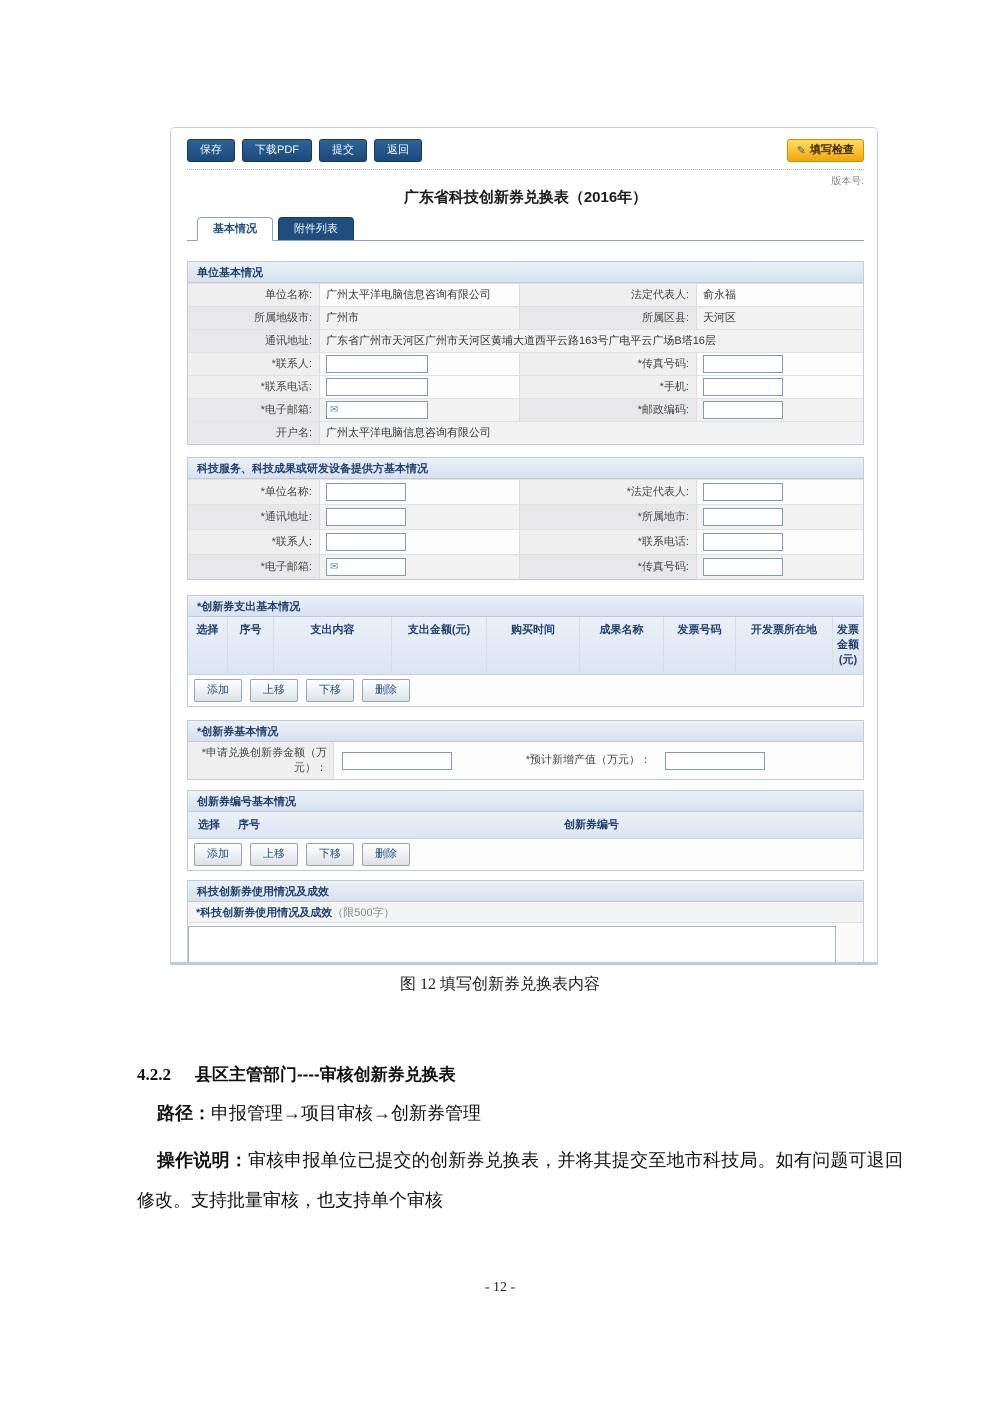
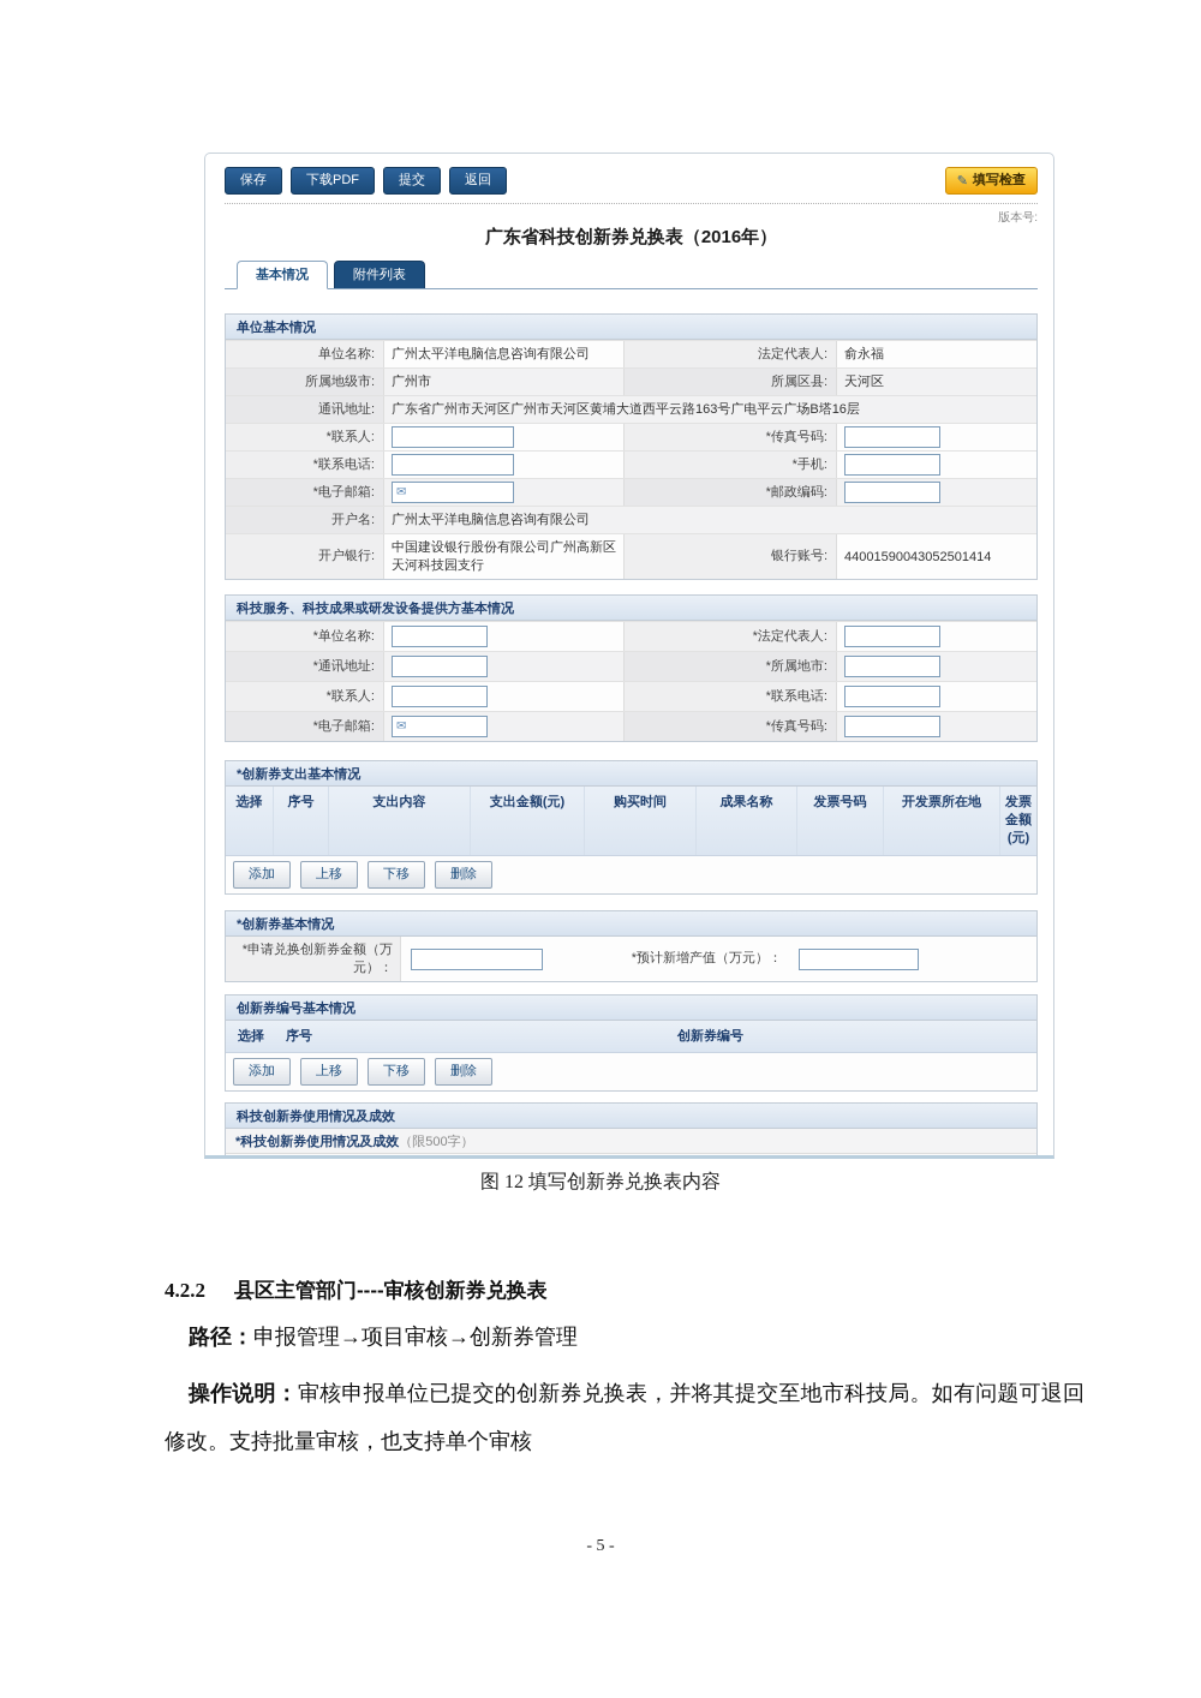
  保存
  下载PDF
  提交
  返回
  ✎
  填写检查
  版本号:
  广东省科技创新券兑换表（2016年）
  基本情况
  附件列表
  单位基本情况
  单位名称:
  广州太平洋电脑信息咨询有限公司
  法定代表人:
  俞永福
  所属地级市:
  广州市
  所属区县:
  天河区
  通讯地址:
  广东省广州市天河区广州市天河区黄埔大道西平云路163号广电平云广场B塔16层
  *联系人:
  *传真号码:
  *联系电话:
  *手机:
  *电子邮箱:
  ✉
  *邮政编码:
  开户名:
  广州太平洋电脑信息咨询有限公司
+ 开户银行:
+ 中国建设银行股份有限公司广州高新区天河科技园支行
+ 银行账号:
+ 44001590043052501414
  科技服务、科技成果或研发设备提供方基本情况
  *单位名称:
  *法定代表人:
  *通讯地址:
  *所属地市:
  *联系人:
  *联系电话:
  *电子邮箱:
  ✉
  *传真号码:
  *创新券支出基本情况
  选择
  序号
  支出内容
  支出金额(元)
  购买时间
  成果名称
  发票号码
  开发票所在地
  发票金额(元)
  添加
  上移
  下移
  删除
  *创新券基本情况
  *申请兑换创新券金额（万元）：
  *预计新增产值（万元）：
  创新券编号基本情况
  选择
  序号
  创新券编号
  添加
  上移
  下移
  删除
  科技创新券使用情况及成效
  *科技创新券使用情况及成效（限500字）
  图 12 填写创新券兑换表内容
  4.2.2 县区主管部门----审核创新券兑换表
  路径：申报管理→项目审核→创新券管理
  操作说明：审核申报单位已提交的创新券兑换表，并将其提交至地市科技局。如有问题可退回修改。支持批量审核，也支持单个审核
- - 12 -
+ - 5 -
